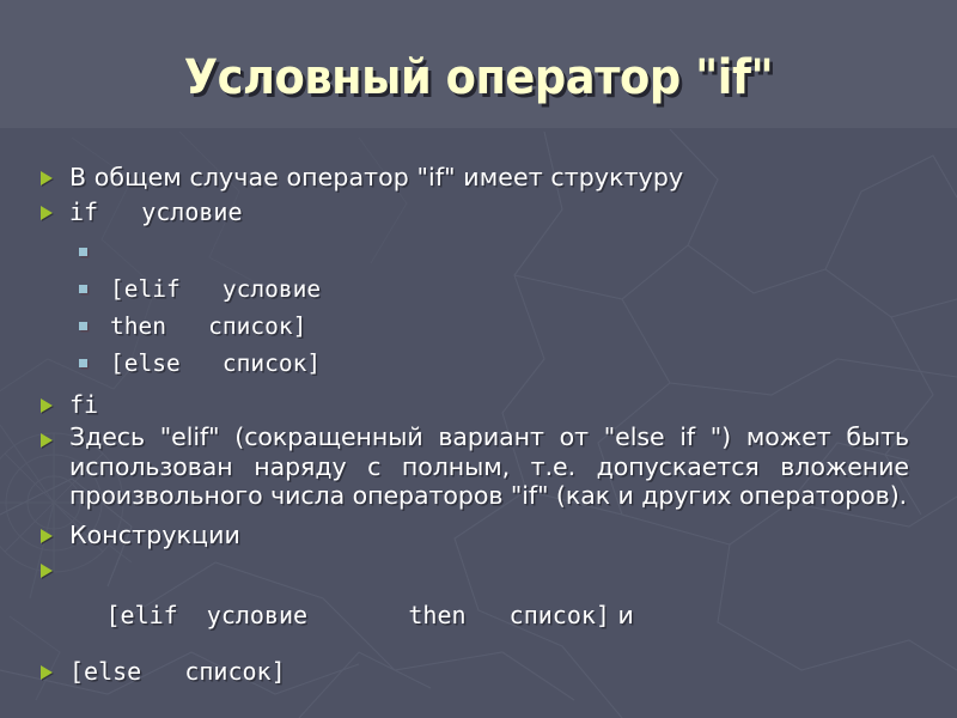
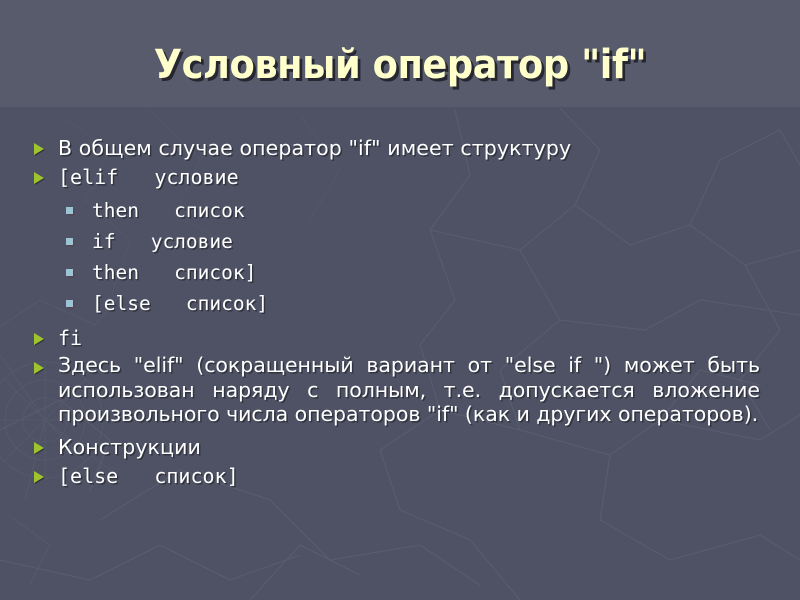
  Условный оператор "if"
  В общем случае оператор "if" имеет структуру
- if условие
+ [elif условие
+ then список
- [elif условие
+ if условие
  then список]
  [else список]
  fi
  Здесь "elif" (сокращенный вариант от "else if ") может быть использован наряду с полным, т.е. допускается вложение произвольного числа операторов "if" (как и других операторов).
  Конструкции
- [elif условие then список] и
  [else список]
